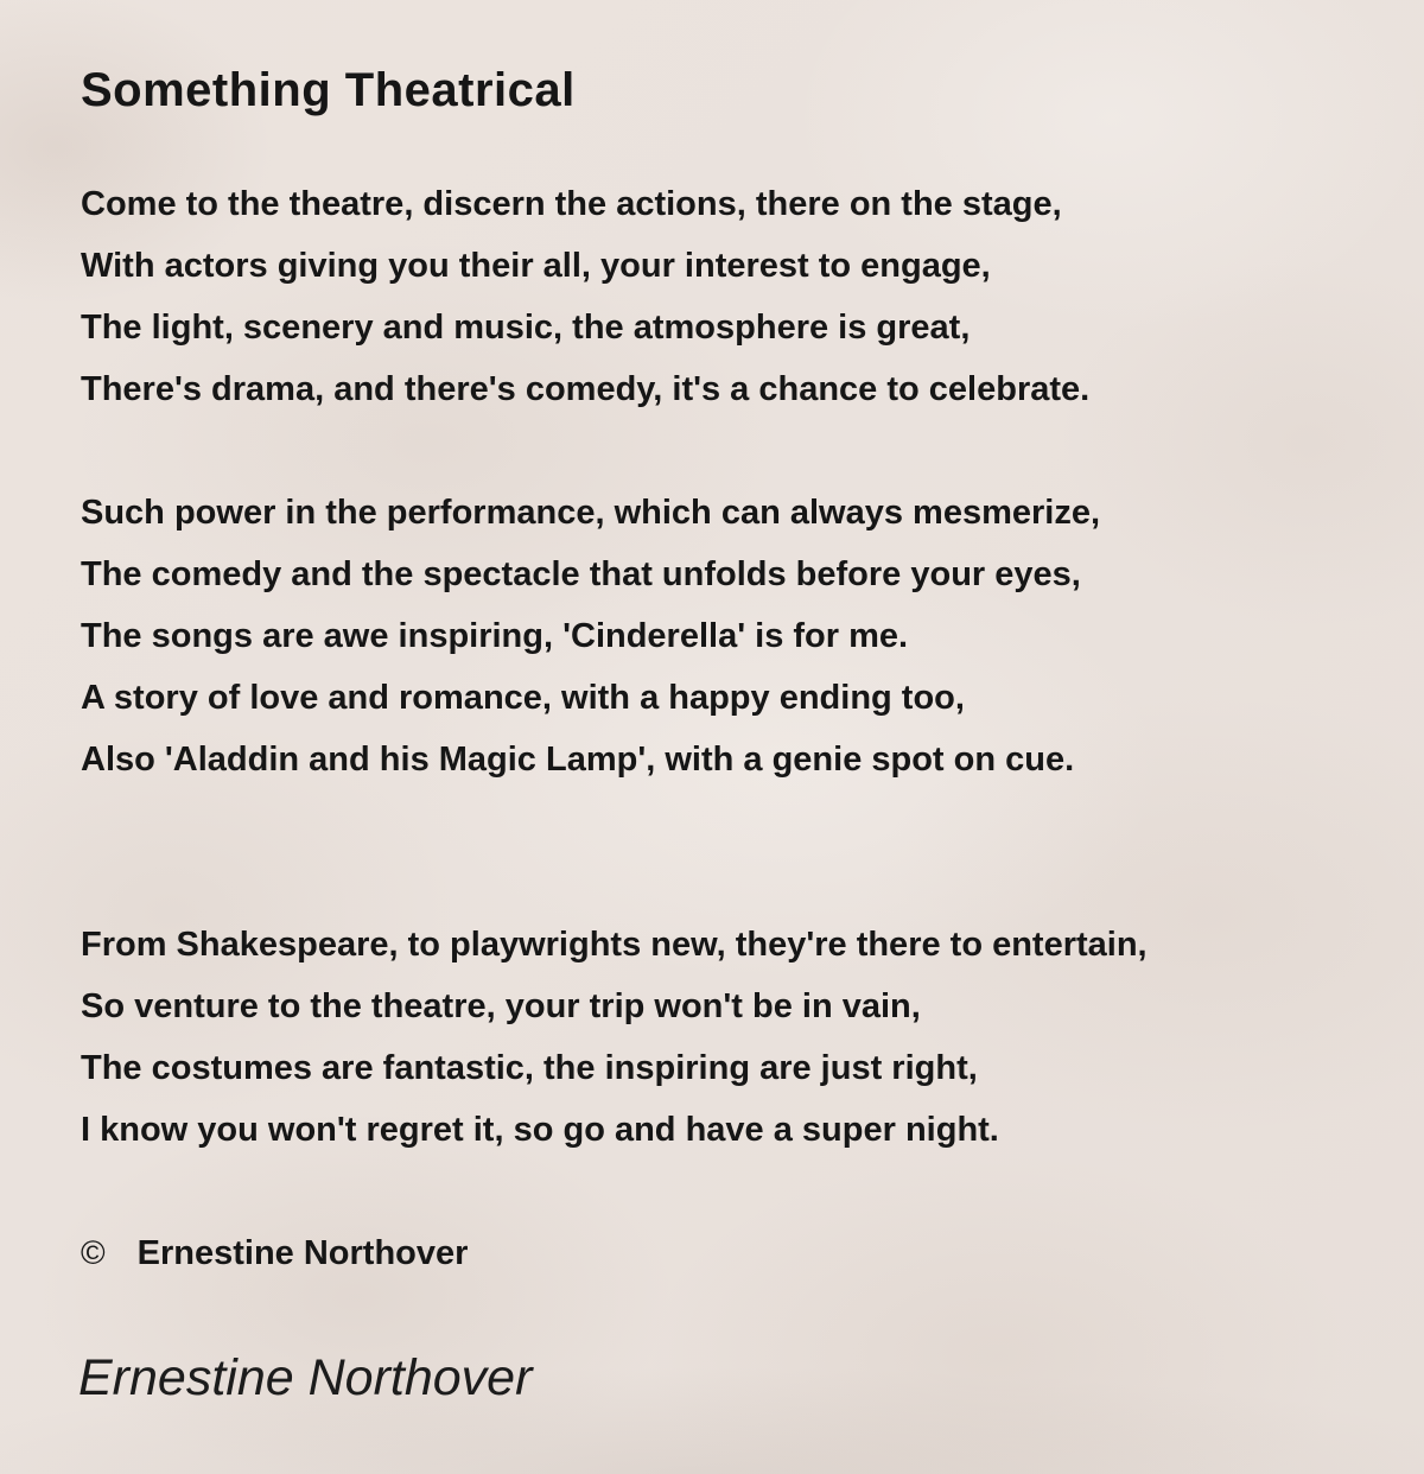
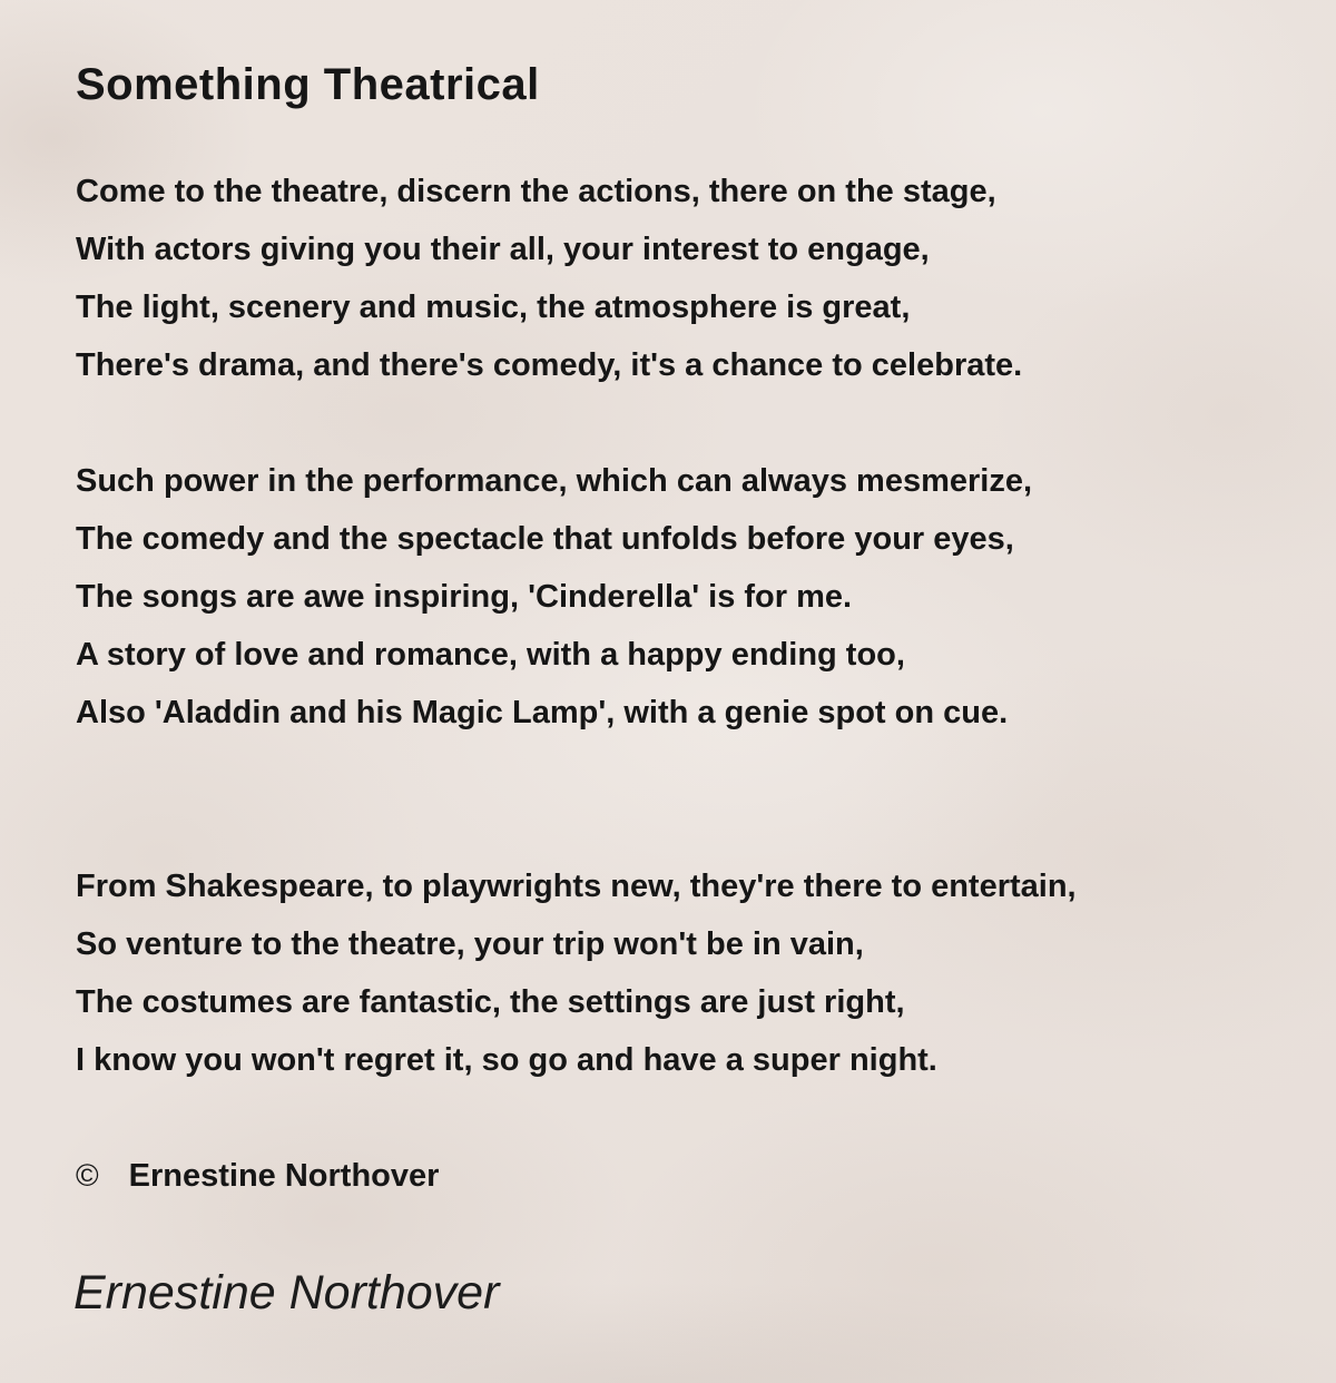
  Something Theatrical
  Come to the theatre, discern the actions, there on the stage,
  With actors giving you their all, your interest to engage,
  The light, scenery and music, the atmosphere is great,
  There's drama, and there's comedy, it's a chance to celebrate.
  Such power in the performance, which can always mesmerize,
  The comedy and the spectacle that unfolds before your eyes,
  The songs are awe inspiring, 'Cinderella' is for me.
  A story of love and romance, with a happy ending too,
  Also 'Aladdin and his Magic Lamp', with a genie spot on cue.
  From Shakespeare, to playwrights new, they're there to entertain,
  So venture to the theatre, your trip won't be in vain,
- The costumes are fantastic, the inspiring are just right,
+ The costumes are fantastic, the settings are just right,
  I know you won't regret it, so go and have a super night.
  ©
  Ernestine Northover
  Ernestine Northover
